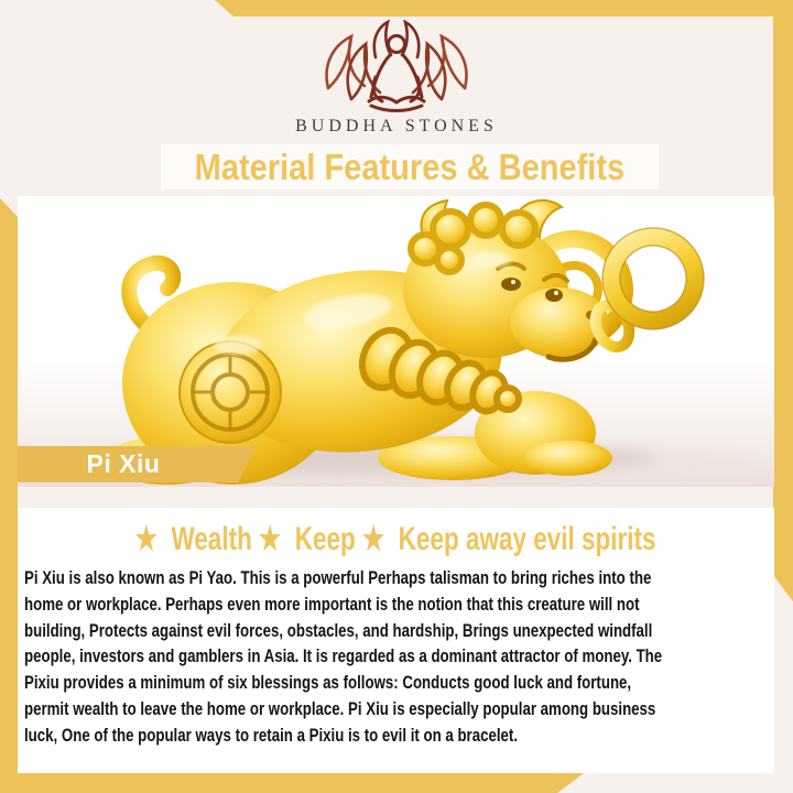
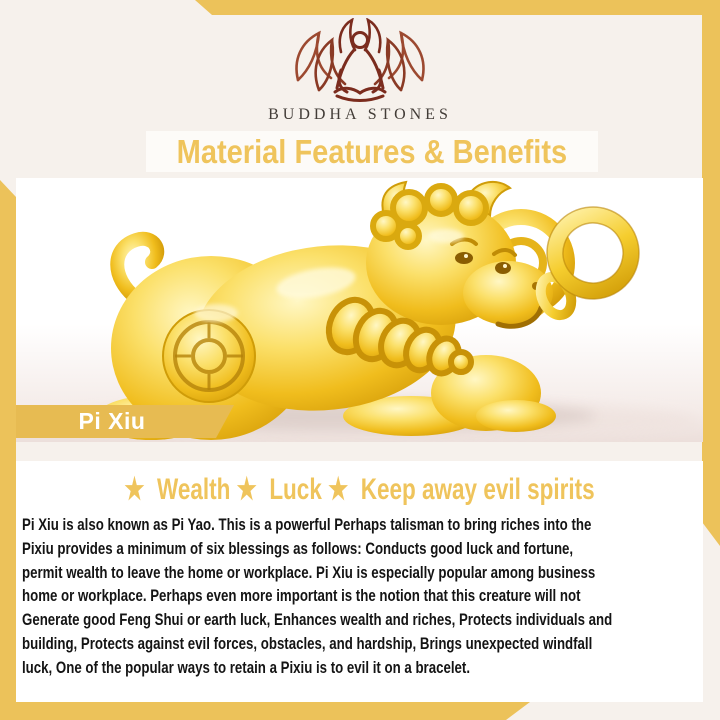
  BUDDHA STONES
  Material Features & Benefits
  Pi Xiu
- ★ Wealth ★ Keep ★ Keep away evil spirits
+ ★ Wealth ★ Luck ★ Keep away evil spirits
  Pi Xiu is also known as Pi Yao. This is a powerful Perhaps talisman to bring riches into the
- home or workplace. Perhaps even more important is the notion that this creature will not
+ Pixiu provides a minimum of six blessings as follows: Conducts good luck and fortune,
- building, Protects against evil forces, obstacles, and hardship, Brings unexpected windfall
+ permit wealth to leave the home or workplace. Pi Xiu is especially popular among business
- people, investors and gamblers in Asia. It is regarded as a dominant attractor of money. The
- Pixiu provides a minimum of six blessings as follows: Conducts good luck and fortune,
+ home or workplace. Perhaps even more important is the notion that this creature will not
+ Generate good Feng Shui or earth luck, Enhances wealth and riches, Protects individuals and
- permit wealth to leave the home or workplace. Pi Xiu is especially popular among business
+ building, Protects against evil forces, obstacles, and hardship, Brings unexpected windfall
  luck, One of the popular ways to retain a Pixiu is to evil it on a bracelet.
